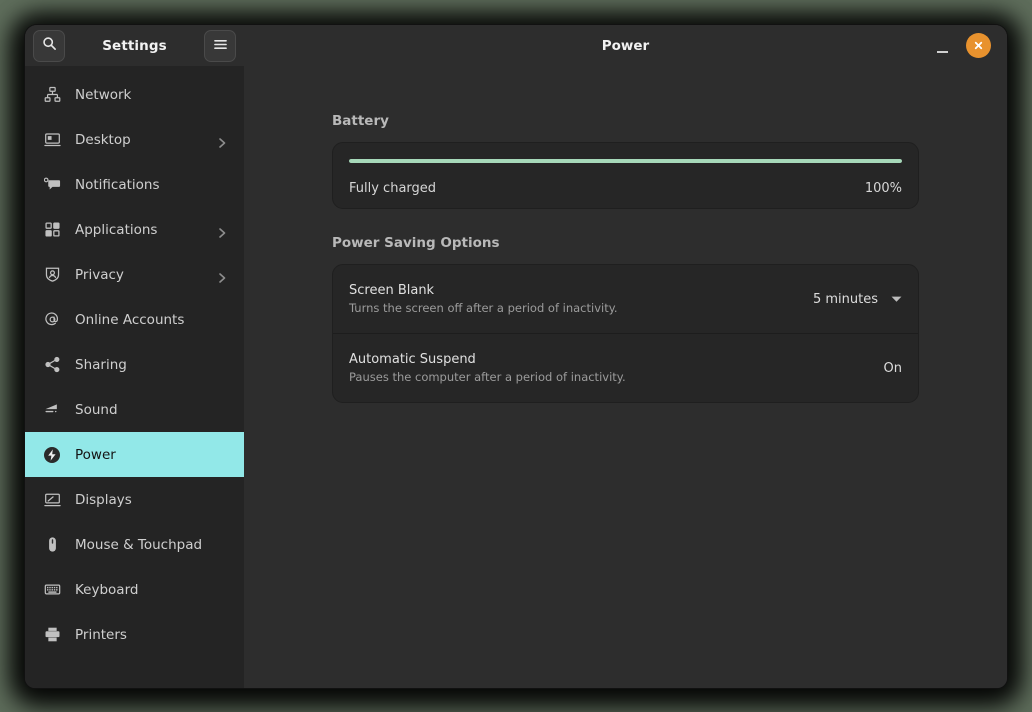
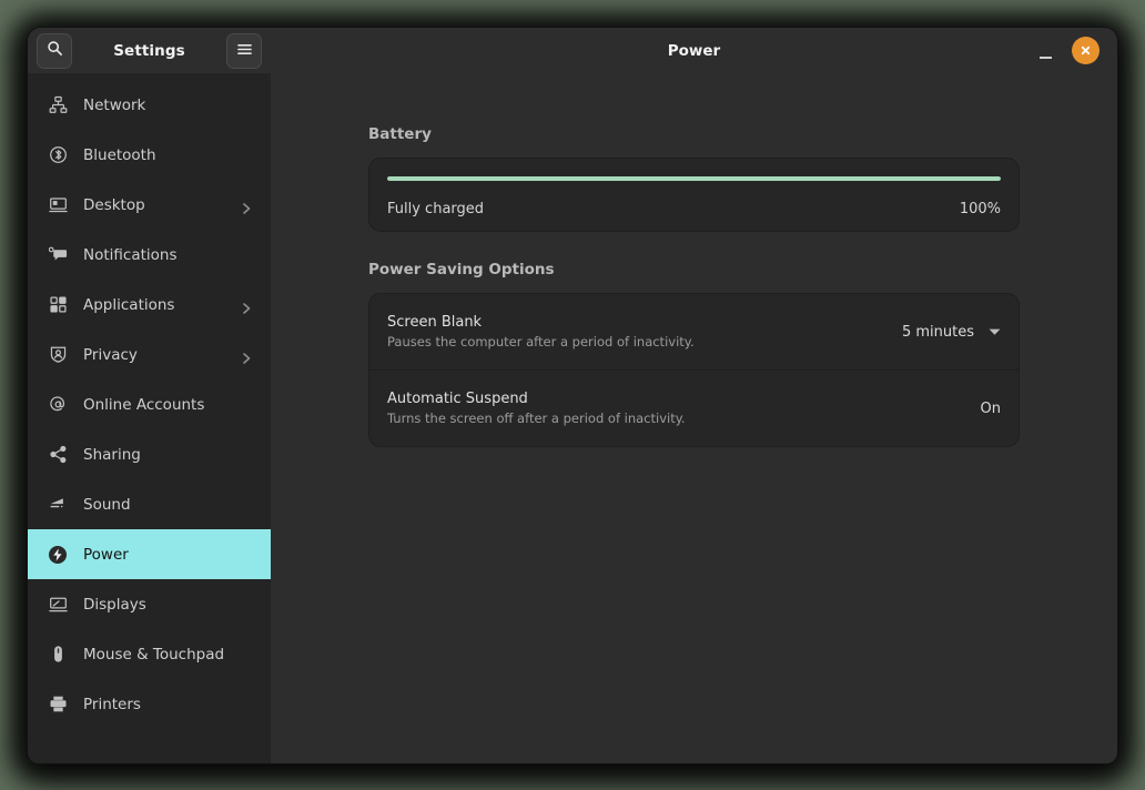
  Settings
  Network
+ Bluetooth
  Desktop
  Notifications
  Applications
  Privacy
  Online Accounts
  Sharing
  Sound
  Power
  Displays
  Mouse & Touchpad
- Keyboard
  Printers
  Power
  Battery
  Fully charged
  100%
  Power Saving Options
  Screen Blank
- Turns the screen off after a period of inactivity.
+ Pauses the computer after a period of inactivity.
  5 minutes
  Automatic Suspend
- Pauses the computer after a period of inactivity.
+ Turns the screen off after a period of inactivity.
  On
